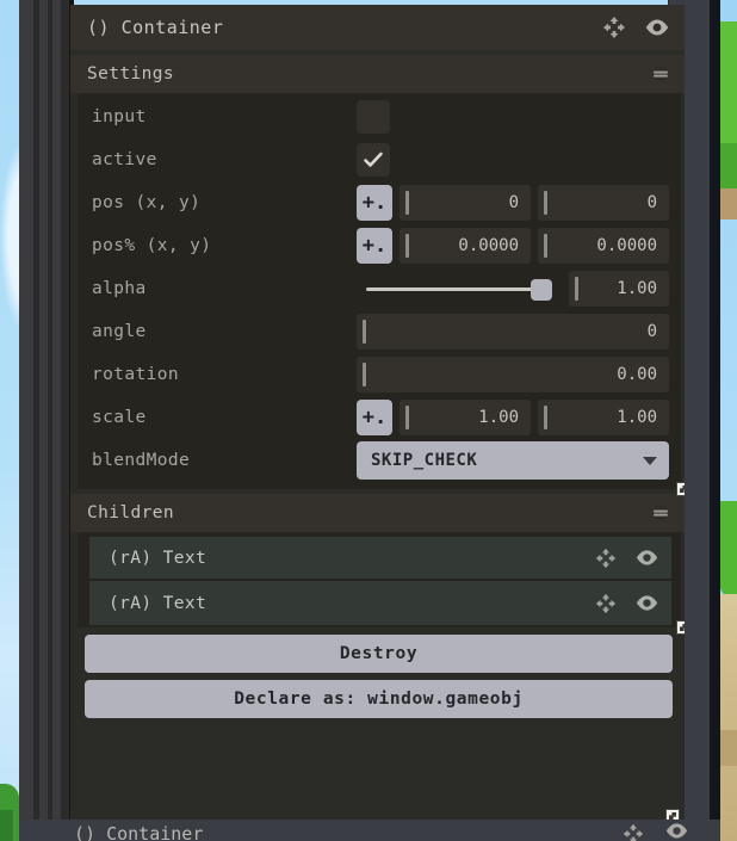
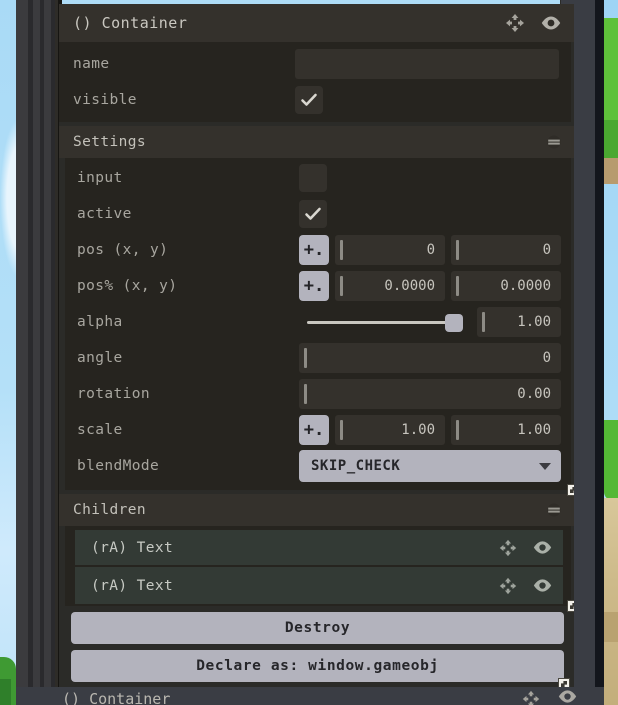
  () Container
+ name
+ visible
  Settings
  input
  active
  pos (x, y)
  +.
  0
  0
  pos% (x, y)
  +.
  0.0000
  0.0000
  alpha
  1.00
  angle
  0
  rotation
  0.00
  scale
  +.
  1.00
  1.00
  blendMode
  SKIP_CHECK
  Children
  (rA) Text
  (rA) Text
  Destroy
  Declare as: window.gameobj
  () Container
